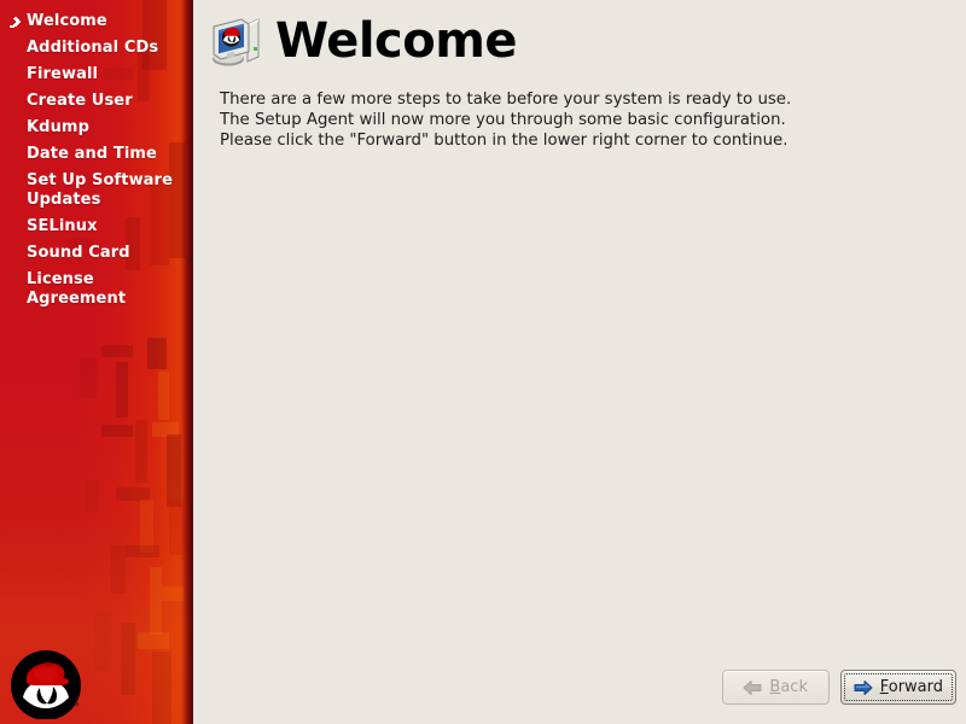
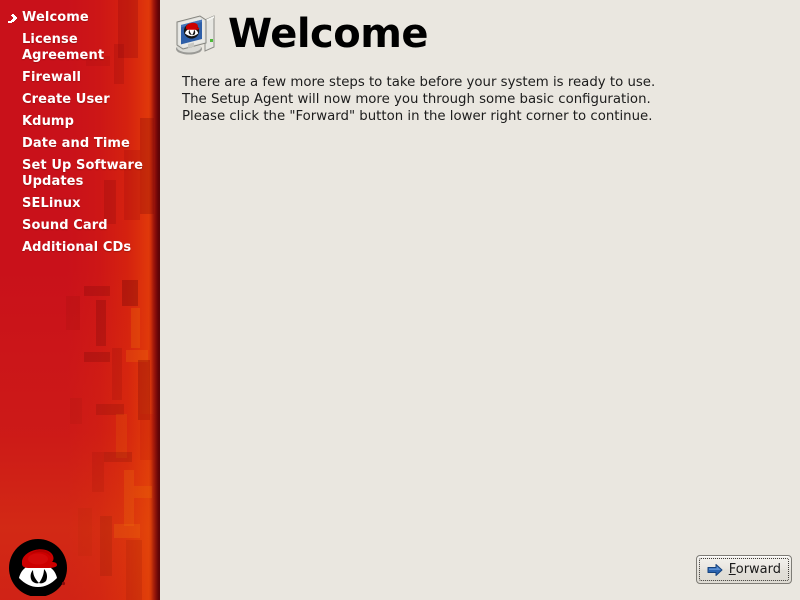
  Welcome
- Additional CDs
+ License Agreement
  Firewall
  Create User
  Kdump
  Date and Time
  Set Up Software Updates
  SELinux
  Sound Card
- License Agreement
+ Additional CDs
  Welcome
  There are a few more steps to take before your system is ready to use. The Setup Agent will now more you through some basic configuration. Please click the "Forward" button in the lower right corner to continue.
- Back
  Forward
